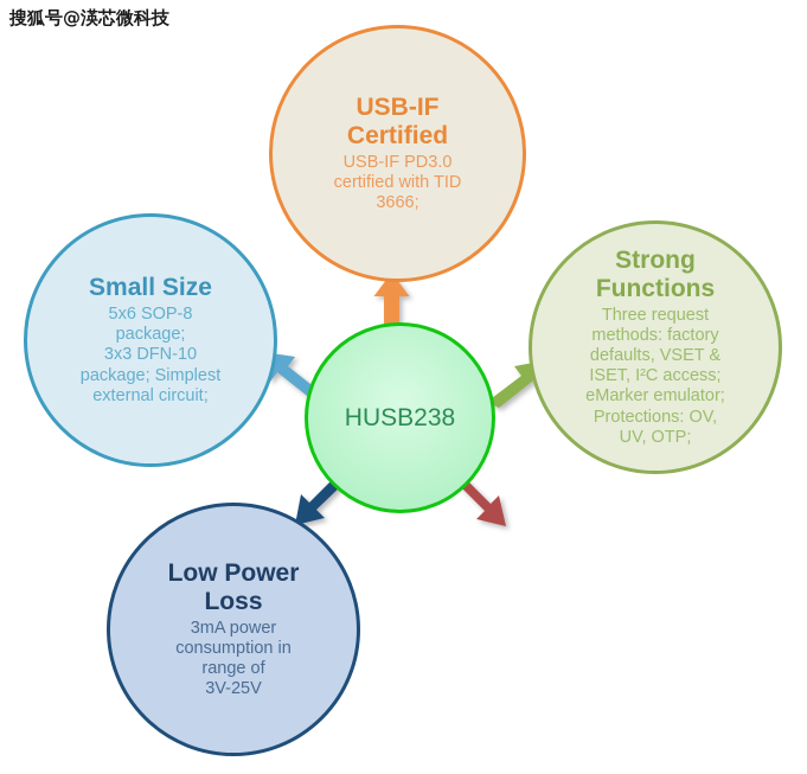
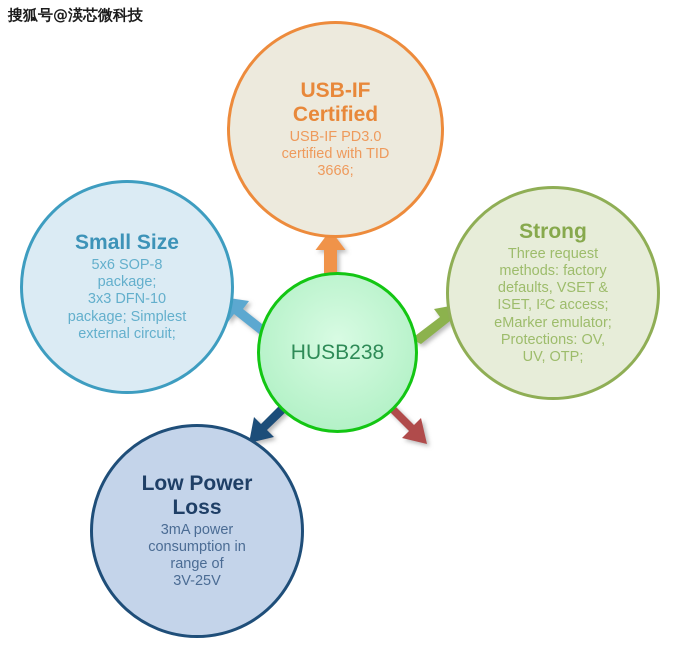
  搜狐号@渶芯微科技
  HUSB238
  USB-IF
  Certified
  USB-IF PD3.0
  certified with TID
  3666;
  Small Size
  5x6 SOP-8
  package;
  3x3 DFN-10
  package; Simplest
  external circuit;
  Strong
- Functions
  Three request
  methods: factory
  defaults, VSET &
  ISET, I²C access;
  eMarker emulator;
  Protections: OV,
  UV, OTP;
  Low Power
  Loss
  3mA power
  consumption in
  range of
  3V-25V
